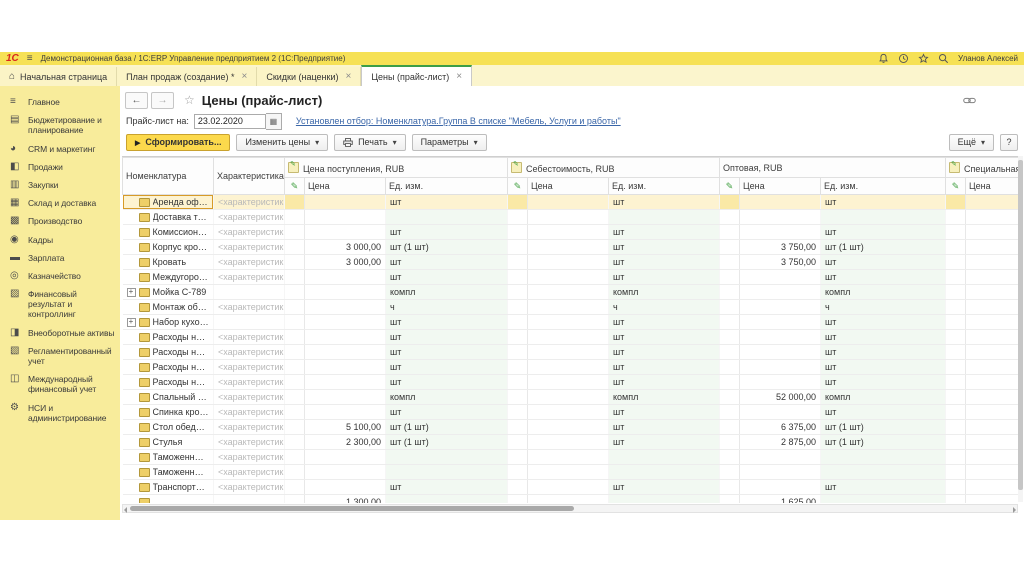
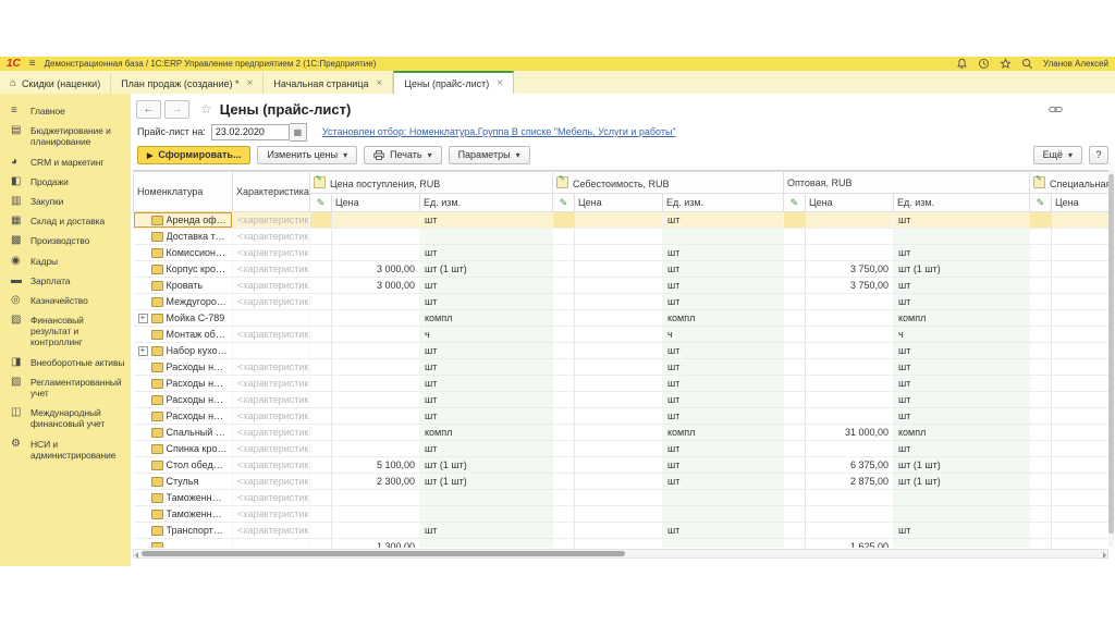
  1С
  Демонстрационная база / 1С:ERP Управление предприятием 2 (1С:Предприятие)
  Уланов Алексей
- Начальная страница
+ Скидки (наценки)
  План продаж (создание) *
- Скидки (наценки)
+ Начальная страница
  Цены (прайс-лист)
  ≡
  Главное
  ▤
  Бюджетирование и планирование
  ◕
  CRM и маркетинг
  ◧
  Продажи
  ▥
  Закупки
  ▦
  Склад и доставка
  ▩
  Производство
  ◉
  Кадры
  ▬
  Зарплата
  ◎
  Казначейство
  ▨
  Финансовый результат и контроллинг
  ◨
  Внеоборотные активы
  ▧
  Регламентированный учет
  ◫
  Международный финансовый учет
  ⚙
  НСИ и администрирование
  Цены (прайс-лист)
  Прайс-лист на:
  23.02.2020
  Установлен отбор: Номенклатура.Группа В списке "Мебель, Услуги и работы"
  Сформировать...
  Изменить цены
  Печать
  Параметры
  Ещё
  ?
  Номенклатура	Характеристика	Цена поступления, RUB	Себестоимость, RUB	Оптовая, RUB	Специальна
  	Цена	Ед. изм.		Цена	Ед. изм.		Цена	Ед. изм.		Цена
  Аренда офис	<характеристик			шт			шт			шт
  Доставка тов	<характеристик
  Комиссионно	<характеристик			шт			шт			шт
  Корпус крова	<характеристик		3 000,00	шт (1 шт)			шт		3 750,00	шт (1 шт)
  Кровать	<характеристик		3 000,00	шт			шт		3 750,00	шт
  Междугородн	<характеристик			шт			шт			шт
  Мойка С-789				компл			компл			компл
  Монтаж обор	<характеристик			ч			ч			ч
  Набор кухонн				шт			шт			шт
  Расходы на р	<характеристик			шт			шт			шт
  Расходы на р	<характеристик			шт			шт			шт
  Расходы на х	<характеристик			шт			шт			шт
  Расходы на э	<характеристик			шт			шт			шт
- Спальный гар	<характеристик			компл			компл		52 000,00	компл
+ Спальный гар	<характеристик			компл			компл		31 000,00	компл
  Спинка крова	<характеристик			шт			шт			шт
  Стол обеденн	<характеристик		5 100,00	шт (1 шт)			шт		6 375,00	шт (1 шт)
  Стулья	<характеристик		2 300,00	шт (1 шт)			шт		2 875,00	шт (1 шт)
  Таможенные	<характеристик
  Таможенные	<характеристик
  Транспортны	<характеристик			шт			шт			шт
  			1 300,00						1 625,00
